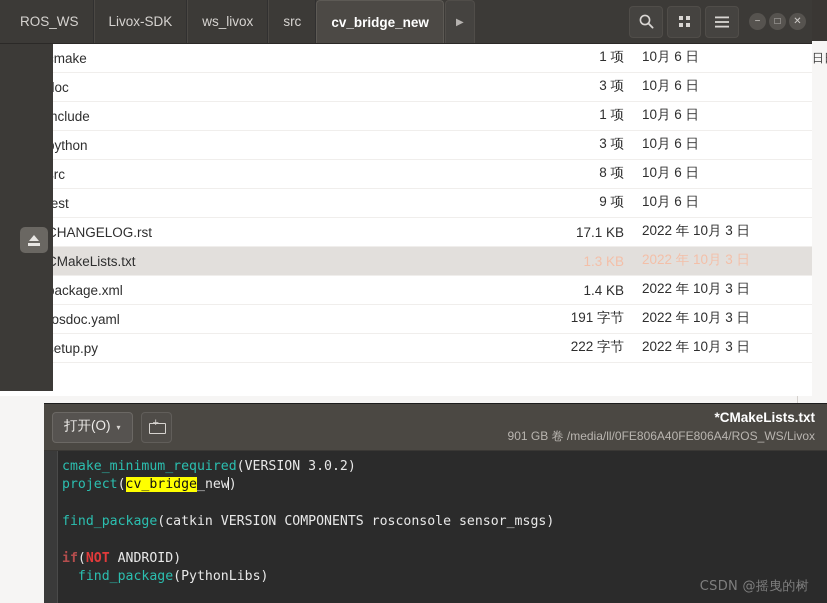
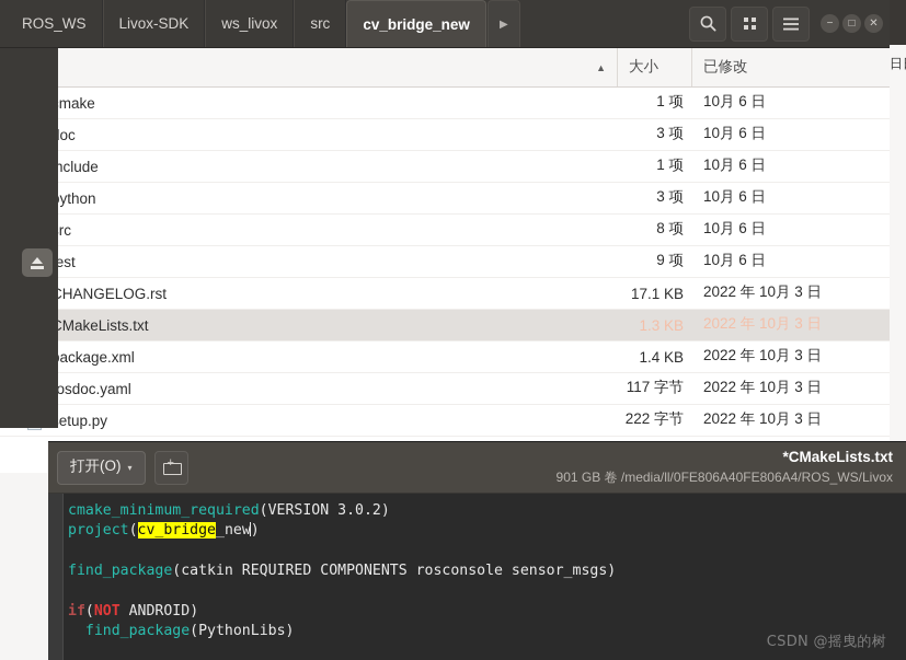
  ROS_WS
  Livox-SDK
  ws_livox
  src
  cv_bridge_new
  ▶
  −
  □
  ✕
+ ▲
+ 大小
+ 已修改
  make
  1 项
  10月 6 日
  3 项
  10月 6 日
  nclude
  1 项
  10月 6 日
  ython
  3 项
  10月 6 日
  8 项
  10月 6 日
  est
  9 项
  10月 6 日
  HANGELOG.rst
  17.1 KB
  2022 年 10月 3 日
  MakeLists.txt
  1.3 KB
  2022 年 10月 3 日
  ackage.xml
  1.4 KB
  2022 年 10月 3 日
  osdoc.yaml
- 191 字节
+ 117 字节
  2022 年 10月 3 日
  etup.py
  222 字节
  2022 年 10月 3 日
  打开(O)
  ▾
  *CMakeLists.txt
  901 GB 卷 /media/ll/0FE806A40FE806A4/ROS_WS/Livox
- cmake_minimum_required(VERSION 3.0.2) project(cv_bridge_new) find_package(catkin VERSION COMPONENTS rosconsole sensor_msgs) if(NOT ANDROID) find_package(PythonLibs)
+ cmake_minimum_required(VERSION 3.0.2) project(cv_bridge_new) find_package(catkin REQUIRED COMPONENTS rosconsole sensor_msgs) if(NOT ANDROID) find_package(PythonLibs)
  CSDN @摇曳的树
